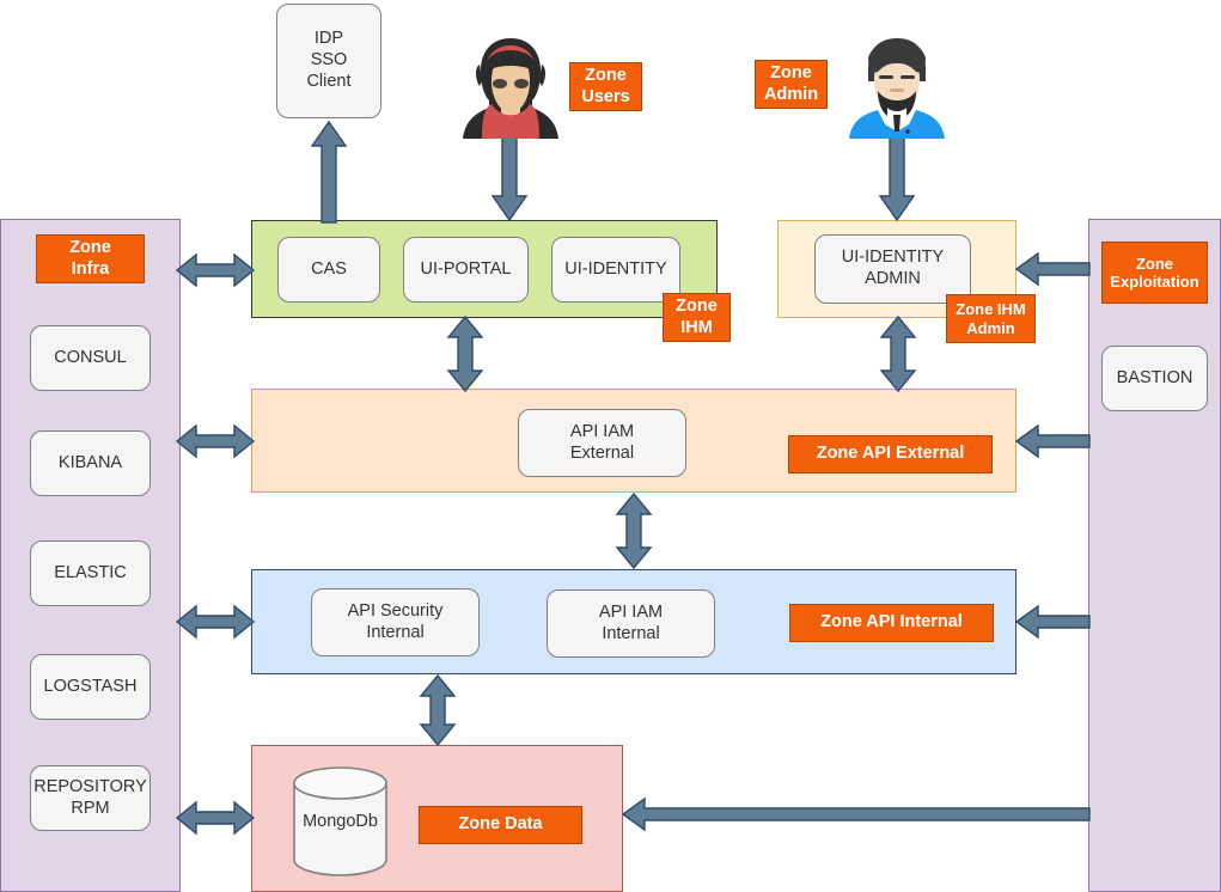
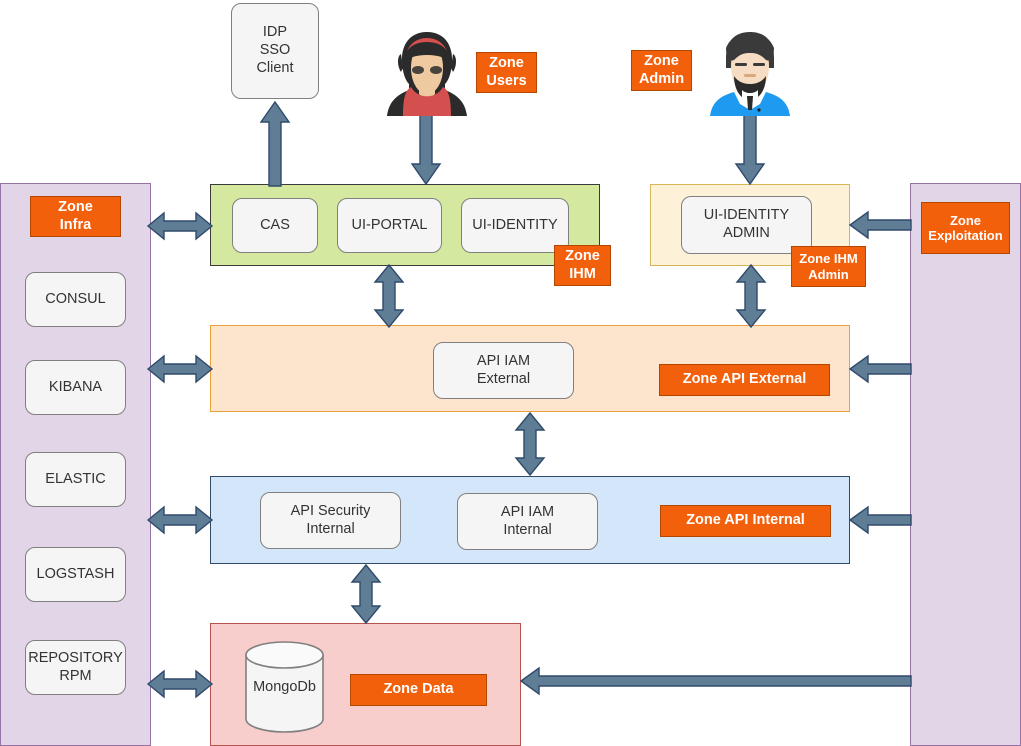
  Zone
  Infra
  CONSUL
  KIBANA
  ELASTIC
  LOGSTASH
  REPOSITORY
  RPM
  Zone
  Exploitation
- BASTION
  IDP
  SSO
  Client
  Zone
  Users
  Zone
  Admin
  CAS
  UI-PORTAL
  UI-IDENTITY
  Zone
  IHM
  UI-IDENTITY
  ADMIN
  Zone IHM
  Admin
  API IAM
  External
  Zone API External
  API Security
  Internal
  API IAM
  Internal
  Zone API Internal
  MongoDb
  Zone Data
